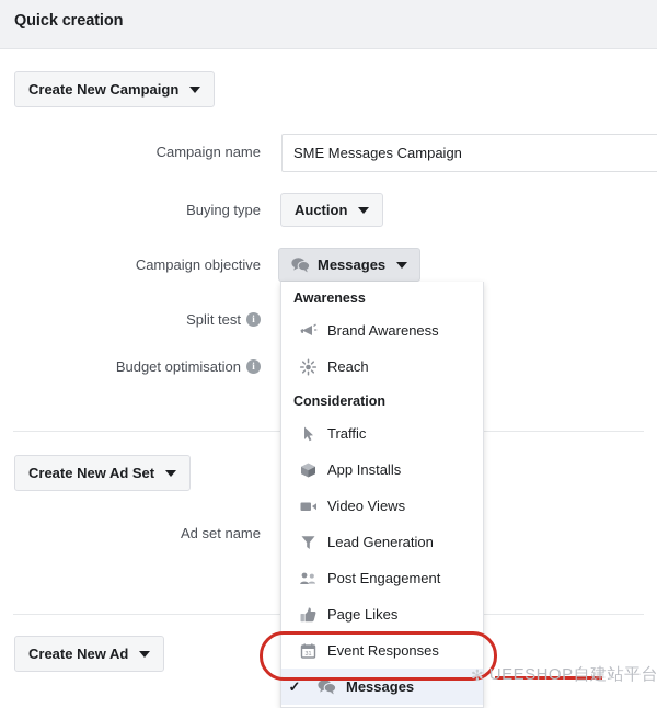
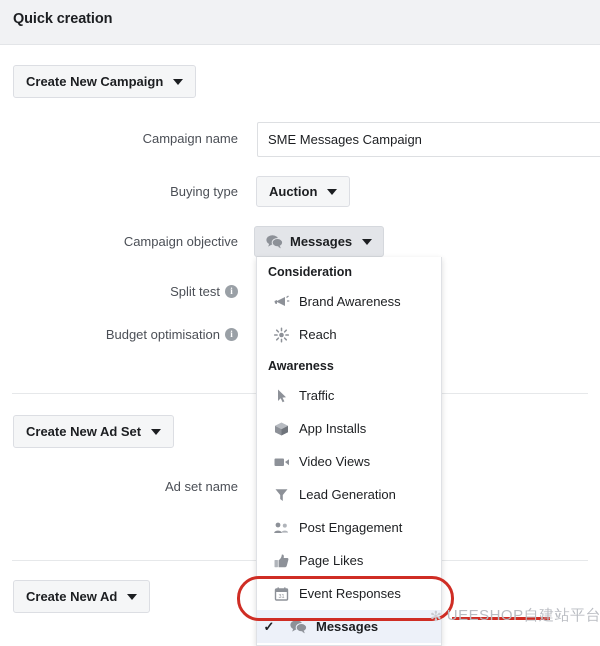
  Quick creation
  Create New Campaign
  Campaign name
  SME Messages Campaign
  Buying type
  Auction
  Campaign objective
  Messages
  Split test
  i
  Budget optimisation
  i
  Create New Ad Set
  Ad set name
  Create New Ad
- Awareness
+ Consideration
  Brand Awareness
  Reach
- Consideration
+ Awareness
  Traffic
  App Installs
  Video Views
  Lead Generation
  Post Engagement
  Page Likes
  Event Responses
  ✓
  Messages
  ✻
  UEESHOP自建站平台
